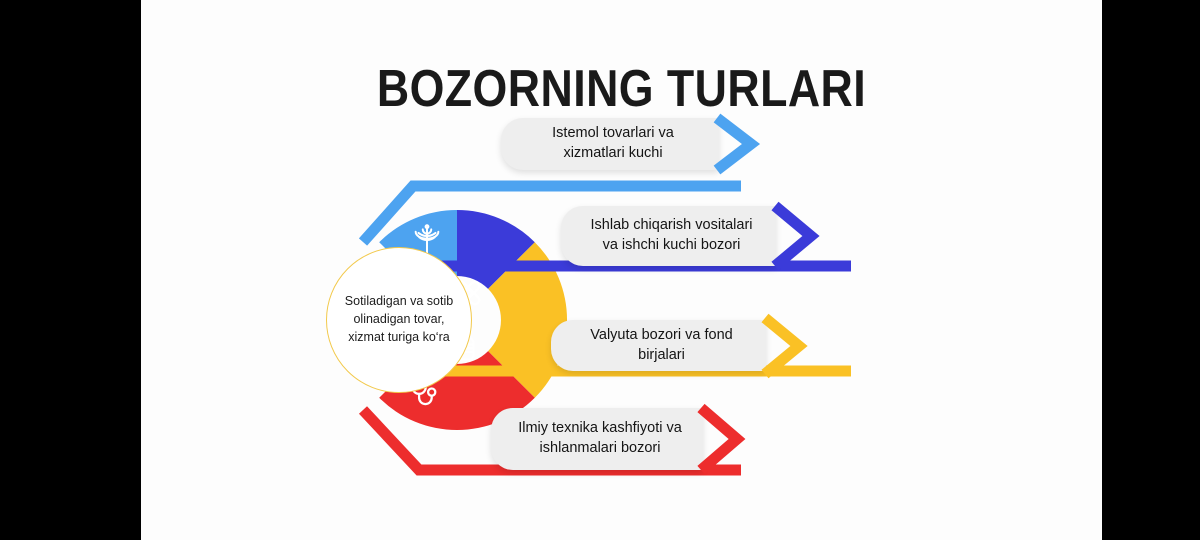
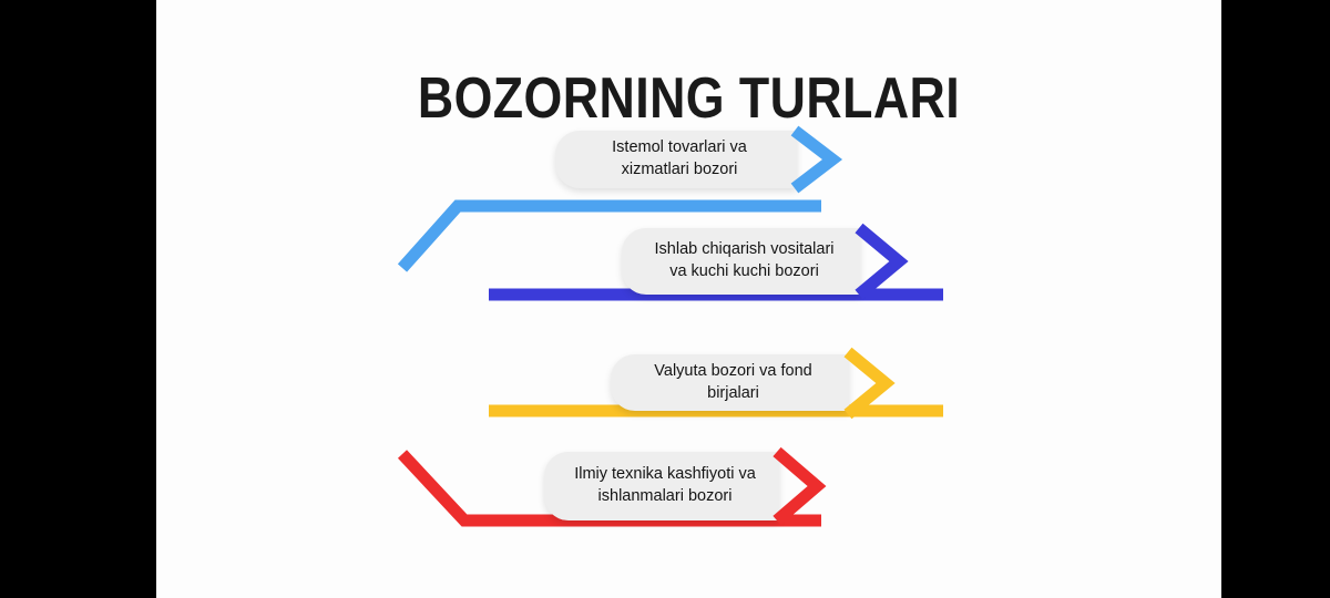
  BOZORNING TURLARI
- Istemol tovarlari va xizmatlari kuchi
+ Istemol tovarlari va xizmatlari bozori
- Ishlab chiqarish vositalari va ishchi kuchi bozori
+ Ishlab chiqarish vositalari va kuchi kuchi bozori
  Valyuta bozori va fond birjalari
  Ilmiy texnika kashfiyoti va ishlanmalari bozori
- Sotiladigan va sotib olinadigan tovar, xizmat turiga ko‘ra
